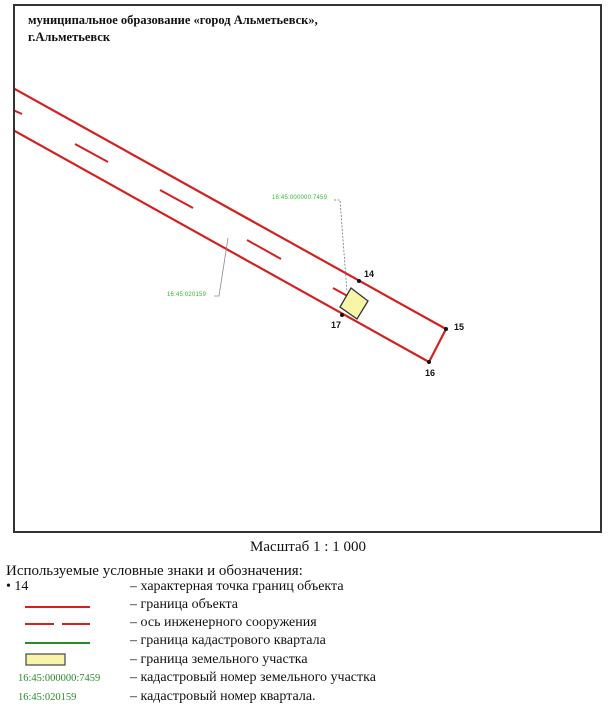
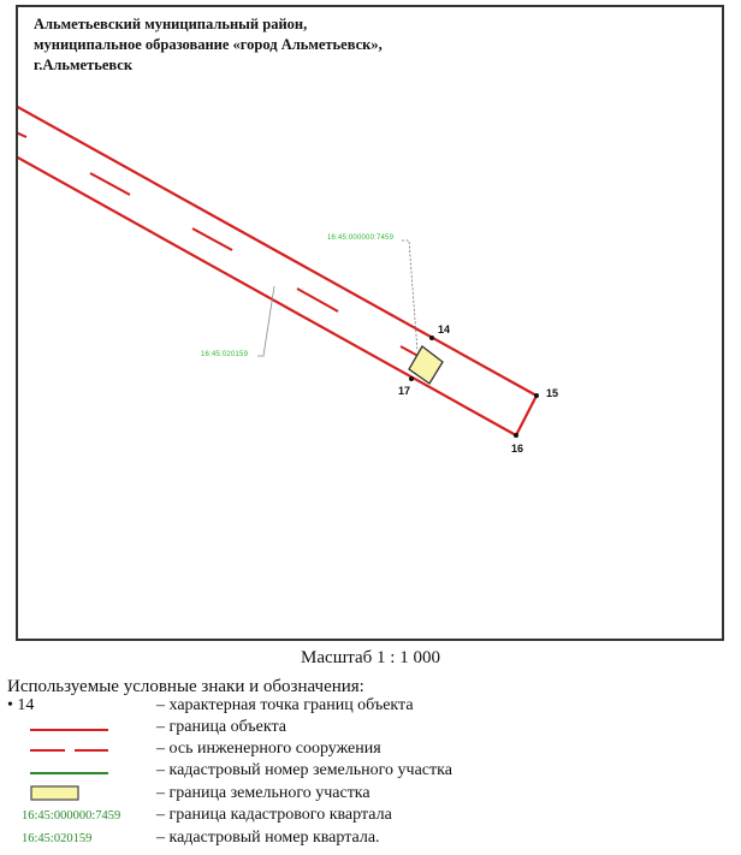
+ Альметьевский муниципальный район,
  муниципальное образование «город Альметьевск»,
  г.Альметьевск
  14
  15
  16
  17
  Масштаб 1 : 1 000
  Используемые условные знаки и обозначения:
  • 14
  – характерная точка границ объекта
  – граница объекта
  – ось инженерного сооружения
- – граница кадастрового квартала
+ – кадастровый номер земельного участка
  – граница земельного участка
  16:45:000000:7459
- – кадастровый номер земельного участка
+ – граница кадастрового квартала
  16:45:020159
  – кадастровый номер квартала.
